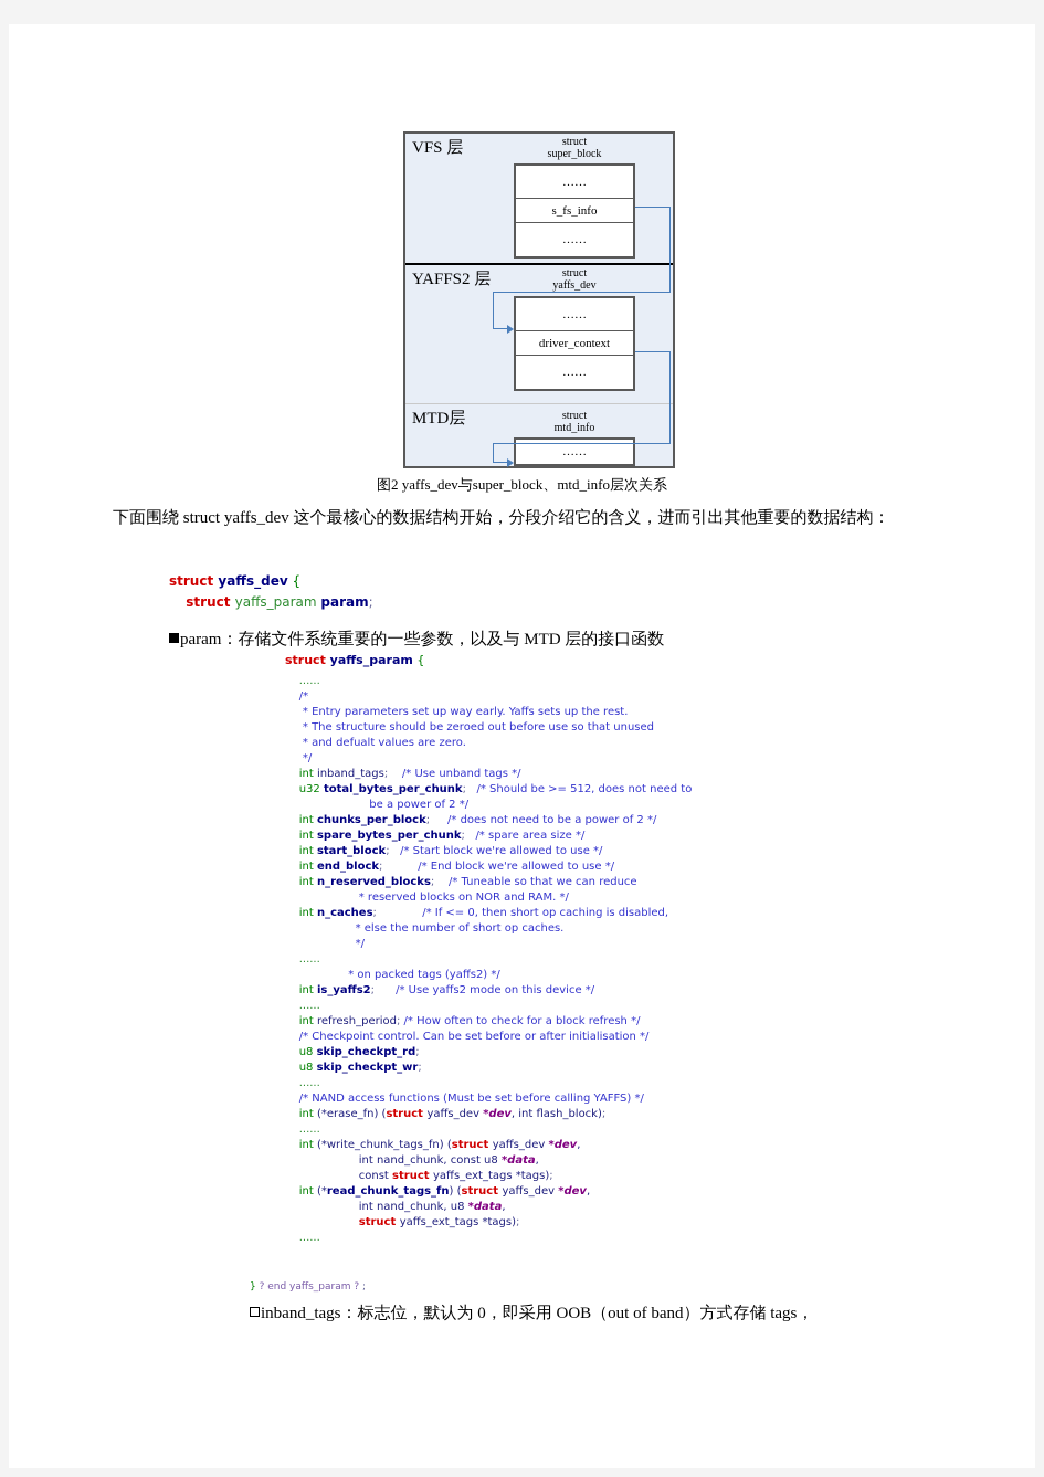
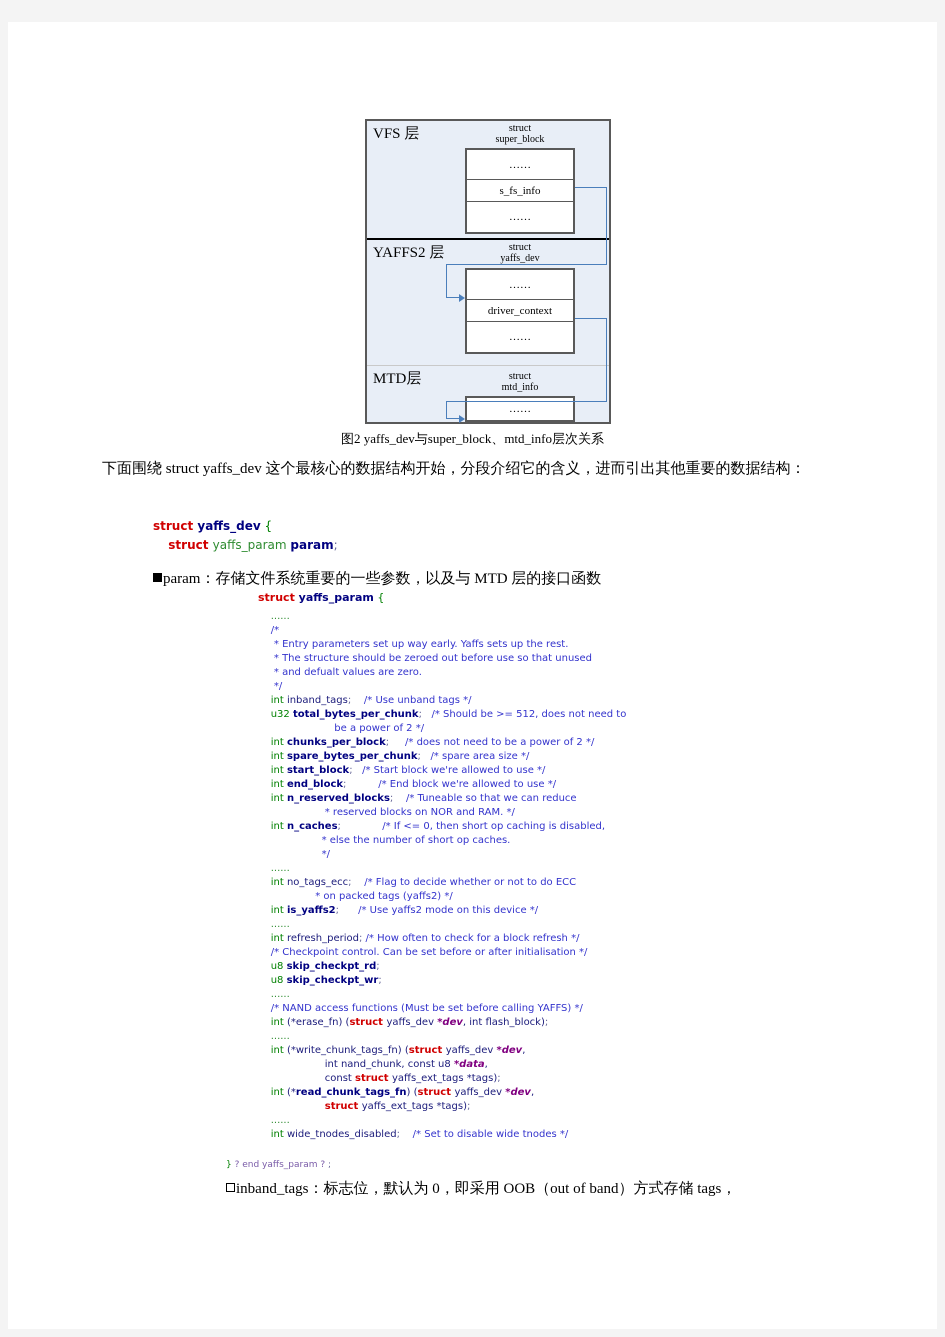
  VFS 层
  struct
  super_block
  ……
  s_fs_info
  ……
  YAFFS2 层
  struct
  yaffs_dev
  ……
  driver_context
  ……
  MTD层
  struct
  mtd_info
  ……
  图2 yaffs_dev与super_block、mtd_info层次关系
  下面围绕 struct yaffs_dev 这个最核心的数据结构开始，分段介绍它的含义，进而引出其他重要的数据结构：
  struct yaffs_dev {
  struct yaffs_param param;
  param：存储文件系统重要的一些参数，以及与 MTD 层的接口函数
  struct yaffs_param {
  ......
  /*
  * Entry parameters set up way early. Yaffs sets up the rest.
  * The structure should be zeroed out before use so that unused
  * and defualt values are zero.
  */
  int inband_tags; /* Use unband tags */
  u32 total_bytes_per_chunk; /* Should be >= 512, does not need to
  be a power of 2 */
  int chunks_per_block; /* does not need to be a power of 2 */
  int spare_bytes_per_chunk; /* spare area size */
  int start_block; /* Start block we're allowed to use */
  int end_block; /* End block we're allowed to use */
  int n_reserved_blocks; /* Tuneable so that we can reduce
  * reserved blocks on NOR and RAM. */
  int n_caches; /* If <= 0, then short op caching is disabled,
  * else the number of short op caches.
  */
  ......
+ int no_tags_ecc; /* Flag to decide whether or not to do ECC
  * on packed tags (yaffs2) */
  int is_yaffs2; /* Use yaffs2 mode on this device */
  ......
  int refresh_period; /* How often to check for a block refresh */
  /* Checkpoint control. Can be set before or after initialisation */
  u8 skip_checkpt_rd;
  u8 skip_checkpt_wr;
  ......
  /* NAND access functions (Must be set before calling YAFFS) */
  int (*erase_fn) (struct yaffs_dev *dev, int flash_block);
  ......
  int (*write_chunk_tags_fn) (struct yaffs_dev *dev,
  int nand_chunk, const u8 *data,
  const struct yaffs_ext_tags *tags);
  int (*read_chunk_tags_fn) (struct yaffs_dev *dev,
- int nand_chunk, u8 *data,
  struct yaffs_ext_tags *tags);
  ......
+ int wide_tnodes_disabled; /* Set to disable wide tnodes */
  } ? end yaffs_param ? ;
  inband_tags：标志位，默认为 0，即采用 OOB（out of band）方式存储 tags，
